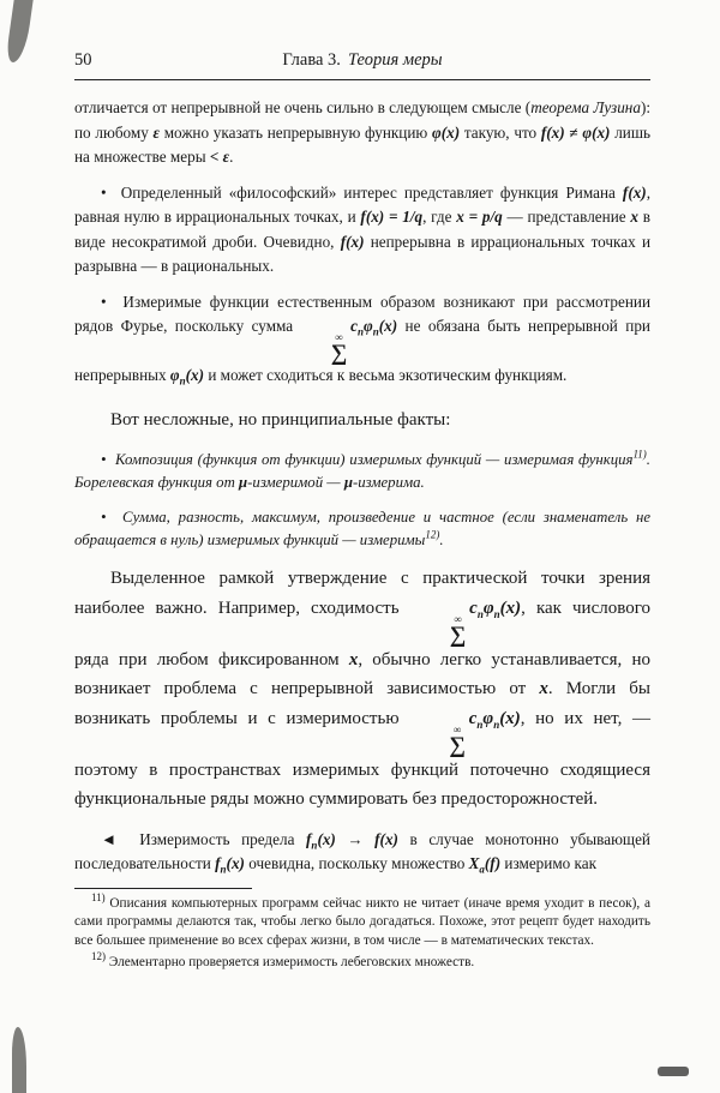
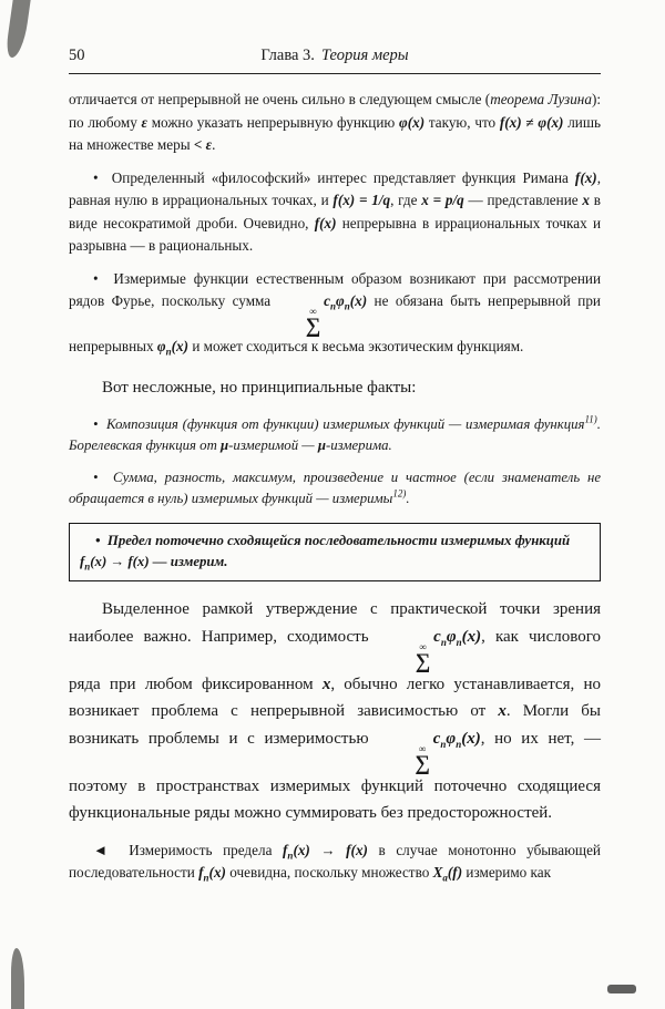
  50
  Глава 3. Теория меры
  отличается от непрерывной не очень сильно в следующем смысле (теорема Лузина): по любому ε можно указать непрерывную функцию φ(x) такую, что f(x) ≠ φ(x) лишь на множестве меры < ε.
  • Определенный «философский» интерес представляет функция Римана f(x), равная нулю в иррациональных точках, и f(x) = 1/q, где x = p/q — представление x в виде несократимой дроби. Очевидно, f(x) непрерывна в иррациональных точках и разрывна — в рациональных.
  • Измеримые функции естественным образом возникают при рассмотрении рядов Фурье, поскольку сумма
  ∞
  ∑
  cnφn(x) не обязана быть непрерывной при непрерывных φn(x) и может сходиться к весьма экзотическим функциям.
  Вот несложные, но принципиальные факты:
  • Композиция (функция от функции) измеримых функций — измеримая функция11). Борелевская функция от μ-измеримой — μ-измерима.
  • Сумма, разность, максимум, произведение и частное (если знаменатель не обращается в нуль) измеримых функций — измеримы12).
+ • Предел поточечно сходящейся последовательности измеримых функций fn(x) → f(x) — измерим.
  Выделенное рамкой утверждение с практической точки зрения наиболее важно. Например, сходимость
  ∞
  ∑
  cnφn(x), как числового ряда при любом фиксированном x, обычно легко устанавливается, но возникает проблема с непрерывной зависимостью от x. Могли бы возникать проблемы и с измеримостью
  ∞
  ∑
  cnφn(x), но их нет, — поэтому в пространствах измеримых функций поточечно сходящиеся функциональные ряды можно суммировать без предосторожностей.
  ◄ Измеримость предела fn(x) → f(x) в случае монотонно убывающей последовательности fn(x) очевидна, поскольку множество Xa(f) измеримо как
- 11) Описания компьютерных программ сейчас никто не читает (иначе время уходит в песок), а сами программы делаются так, чтобы легко было догадаться. Похоже, этот рецепт будет находить все большее применение во всех сферах жизни, в том числе — в математических текстах.
- 12) Элементарно проверяется измеримость лебеговских множеств.
